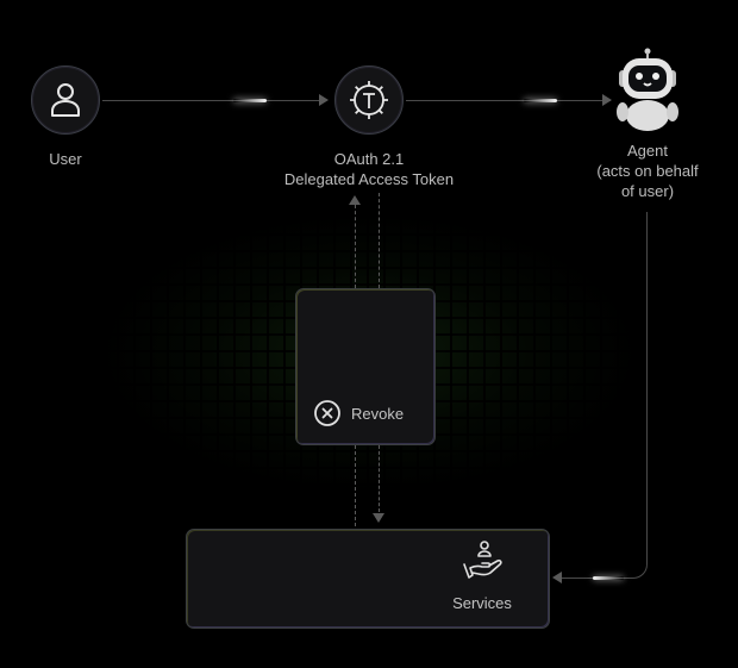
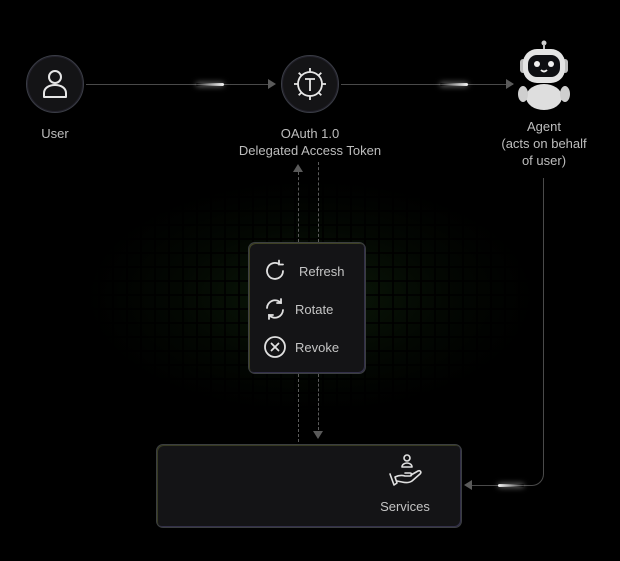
  User
- OAuth 2.1
+ OAuth 1.0
  Delegated Access Token
  Agent
  (acts on behalf
  of user)
+ Refresh
+ Rotate
  Revoke
  Services
